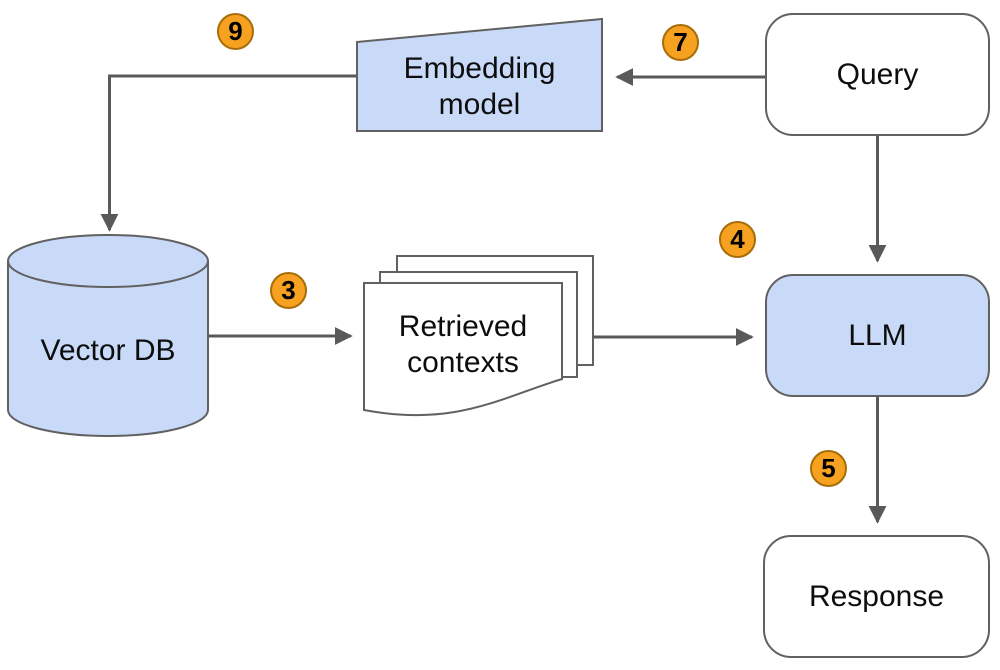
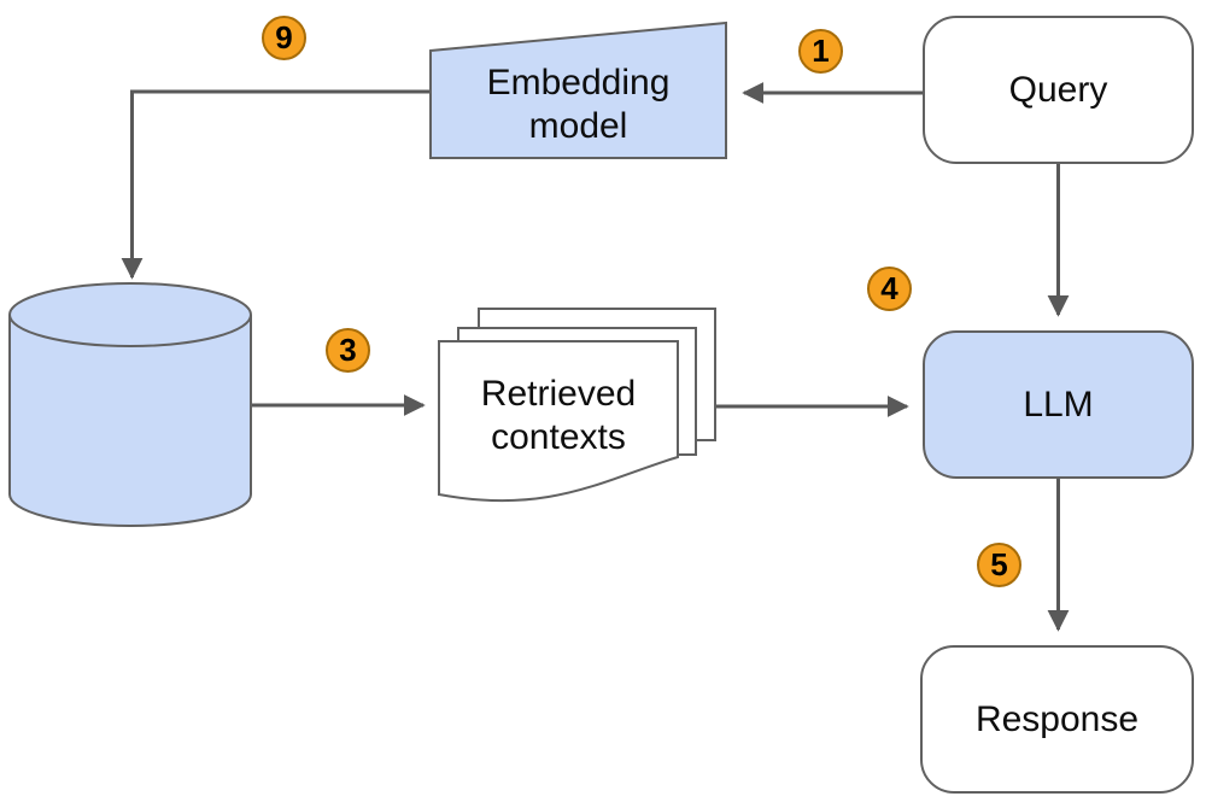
  Embedding
  model
  Query
- Vector DB
  Retrieved
  contexts
  LLM
  Response
- 7
+ 1
  9
  3
  4
  5
